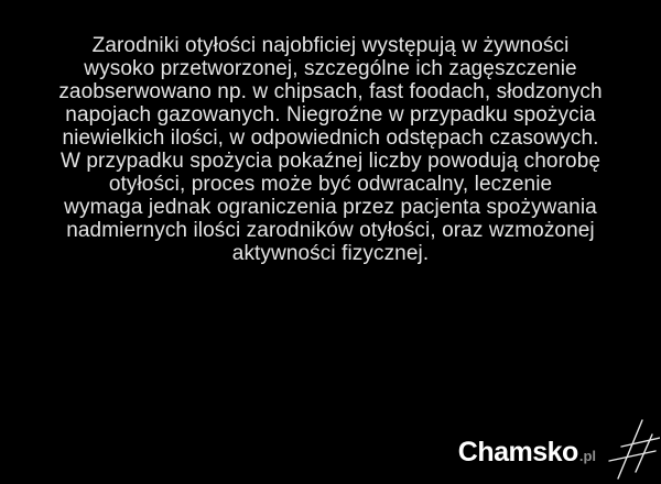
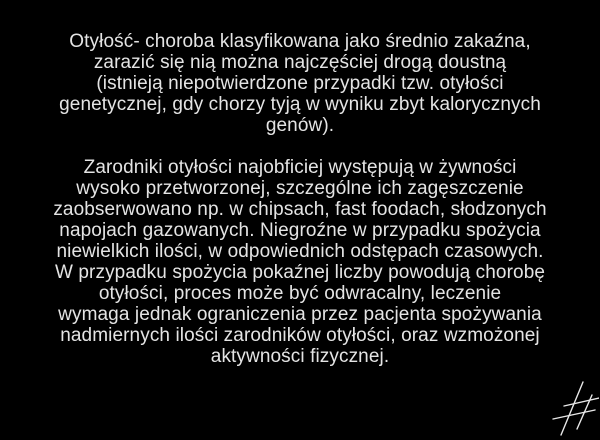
+ Otyłość- choroba klasyfikowana jako średnio zakaźna,
+ zarazić się nią można najczęściej drogą doustną
+ (istnieją niepotwierdzone przypadki tzw. otyłości
+ genetycznej, gdy chorzy tyją w wyniku zbyt kalorycznych
+ genów).
  Zarodniki otyłości najobficiej występują w żywności
  wysoko przetworzonej, szczególne ich zagęszczenie
  zaobserwowano np. w chipsach, fast foodach, słodzonych
  napojach gazowanych. Niegroźne w przypadku spożycia
  niewielkich ilości, w odpowiednich odstępach czasowych.
  W przypadku spożycia pokaźnej liczby powodują chorobę
  otyłości, proces może być odwracalny, leczenie
  wymaga jednak ograniczenia przez pacjenta spożywania
  nadmiernych ilości zarodników otyłości, oraz wzmożonej
  aktywności fizycznej.
- Chamsko
- .pl
